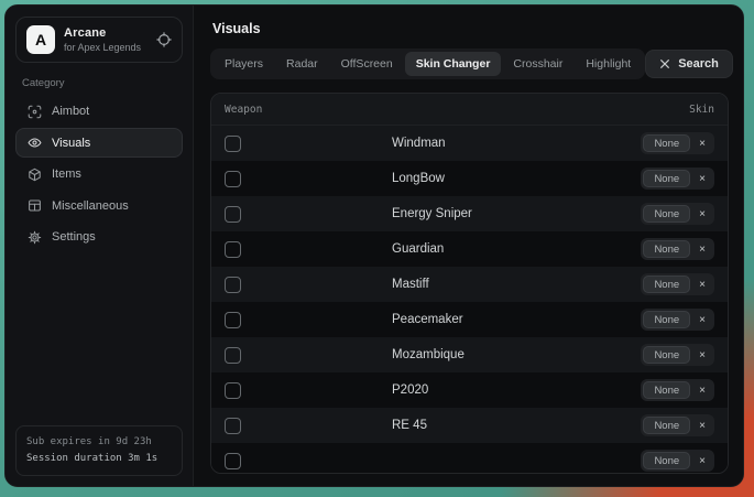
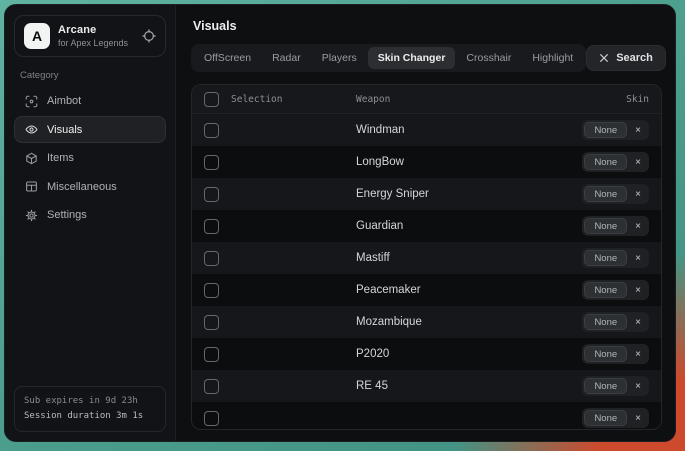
  A
  Arcane
  for Apex Legends
  Category
  Aimbot
  Visuals
  Items
  Miscellaneous
  Settings
  Sub expires in 9d 23h
  Session duration 3m 1s
  Visuals
- Players
+ OffScreen
  Radar
- OffScreen
+ Players
  Skin Changer
  Crosshair
  Highlight
  Search
+ Selection
  Weapon
  Skin
  Windman
  None
  ×
  LongBow
  None
  ×
  Energy Sniper
  None
  ×
  Guardian
  None
  ×
  Mastiff
  None
  ×
  Peacemaker
  None
  ×
  Mozambique
  None
  ×
  P2020
  None
  ×
  RE 45
  None
  ×
  None
  ×
